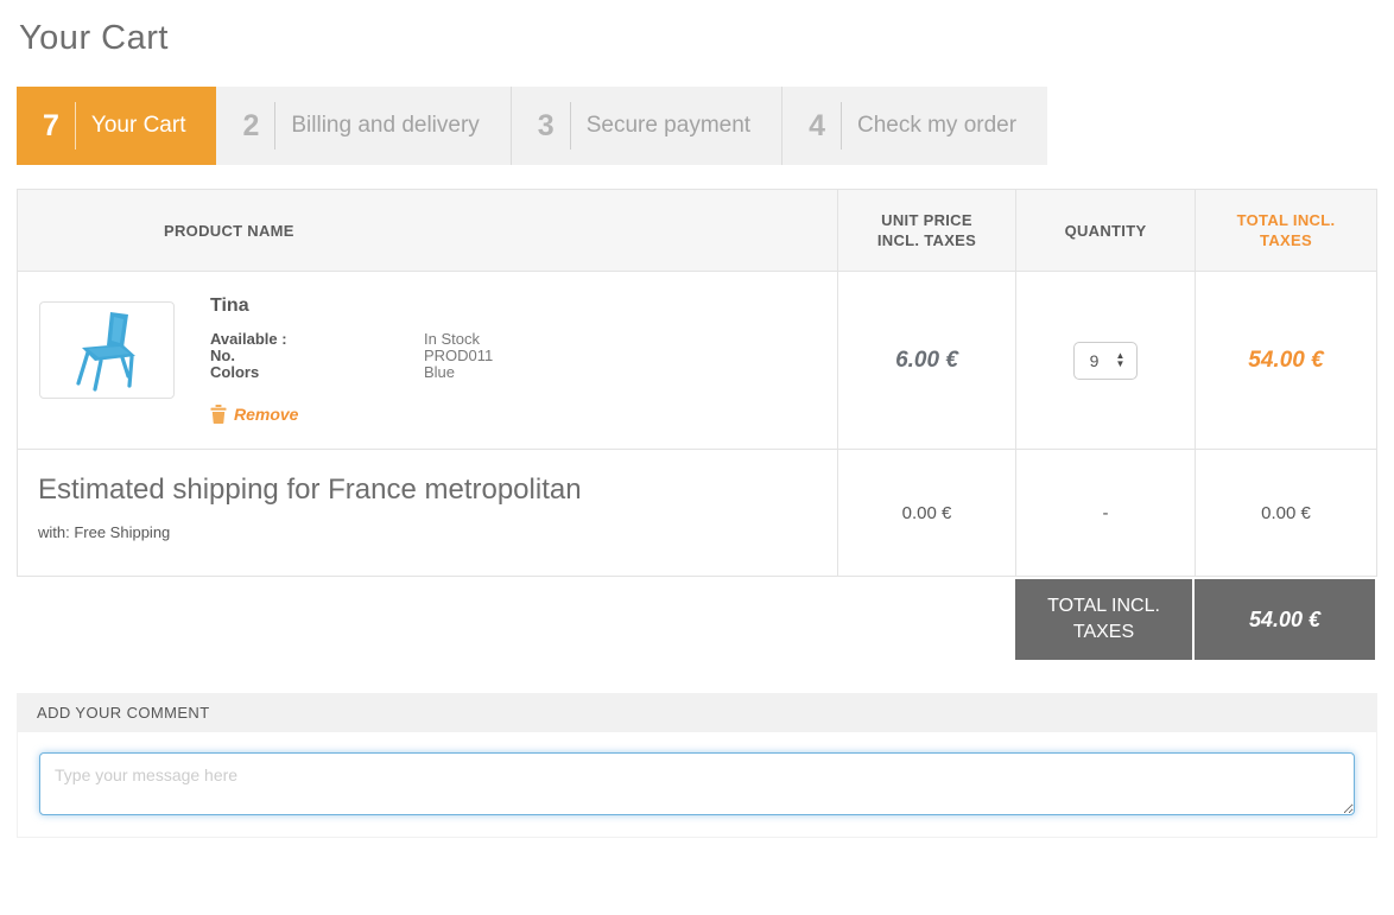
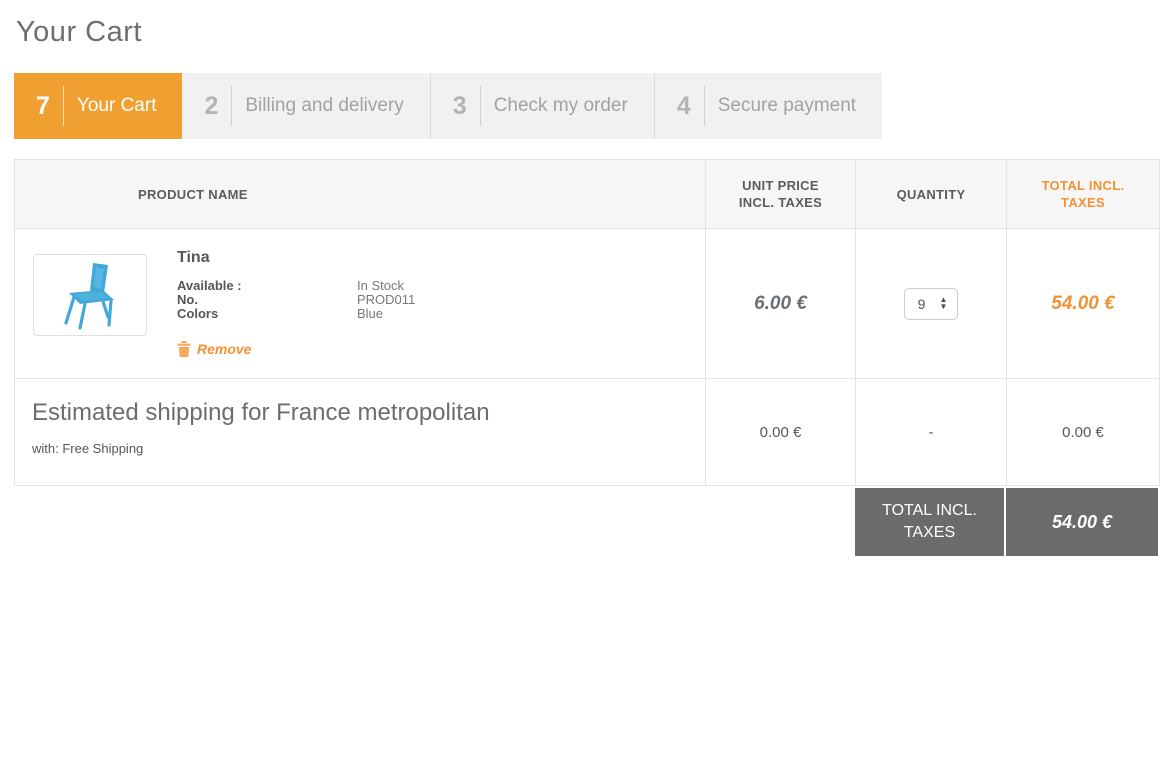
  Your Cart
  7
  Your Cart
  2
  Billing and delivery
  3
- Secure payment
+ Check my order
  4
- Check my order
+ Secure payment
  PRODUCT NAME
  UNIT PRICE INCL. TAXES
  QUANTITY
  TOTAL INCL. TAXES
  Tina
  Available :
  In Stock
  No.
  PROD011
  Colors
  Blue
  Remove
  6.00 €
  9
  ▲
  ▼
  54.00 €
  Estimated shipping for France metropolitan
  with: Free Shipping
  0.00 €
  -
  0.00 €
  TOTAL INCL. TAXES
  54.00 €
- ADD YOUR COMMENT
- Type your message here
